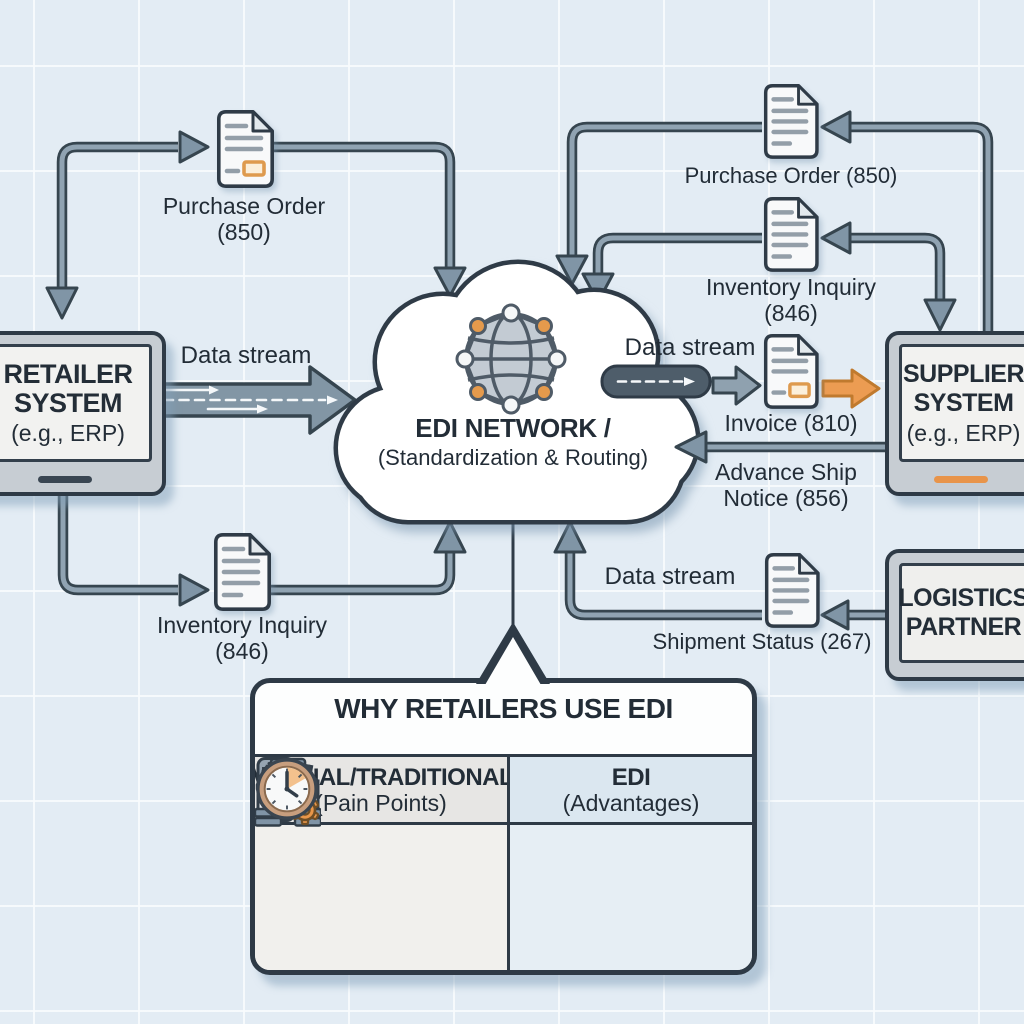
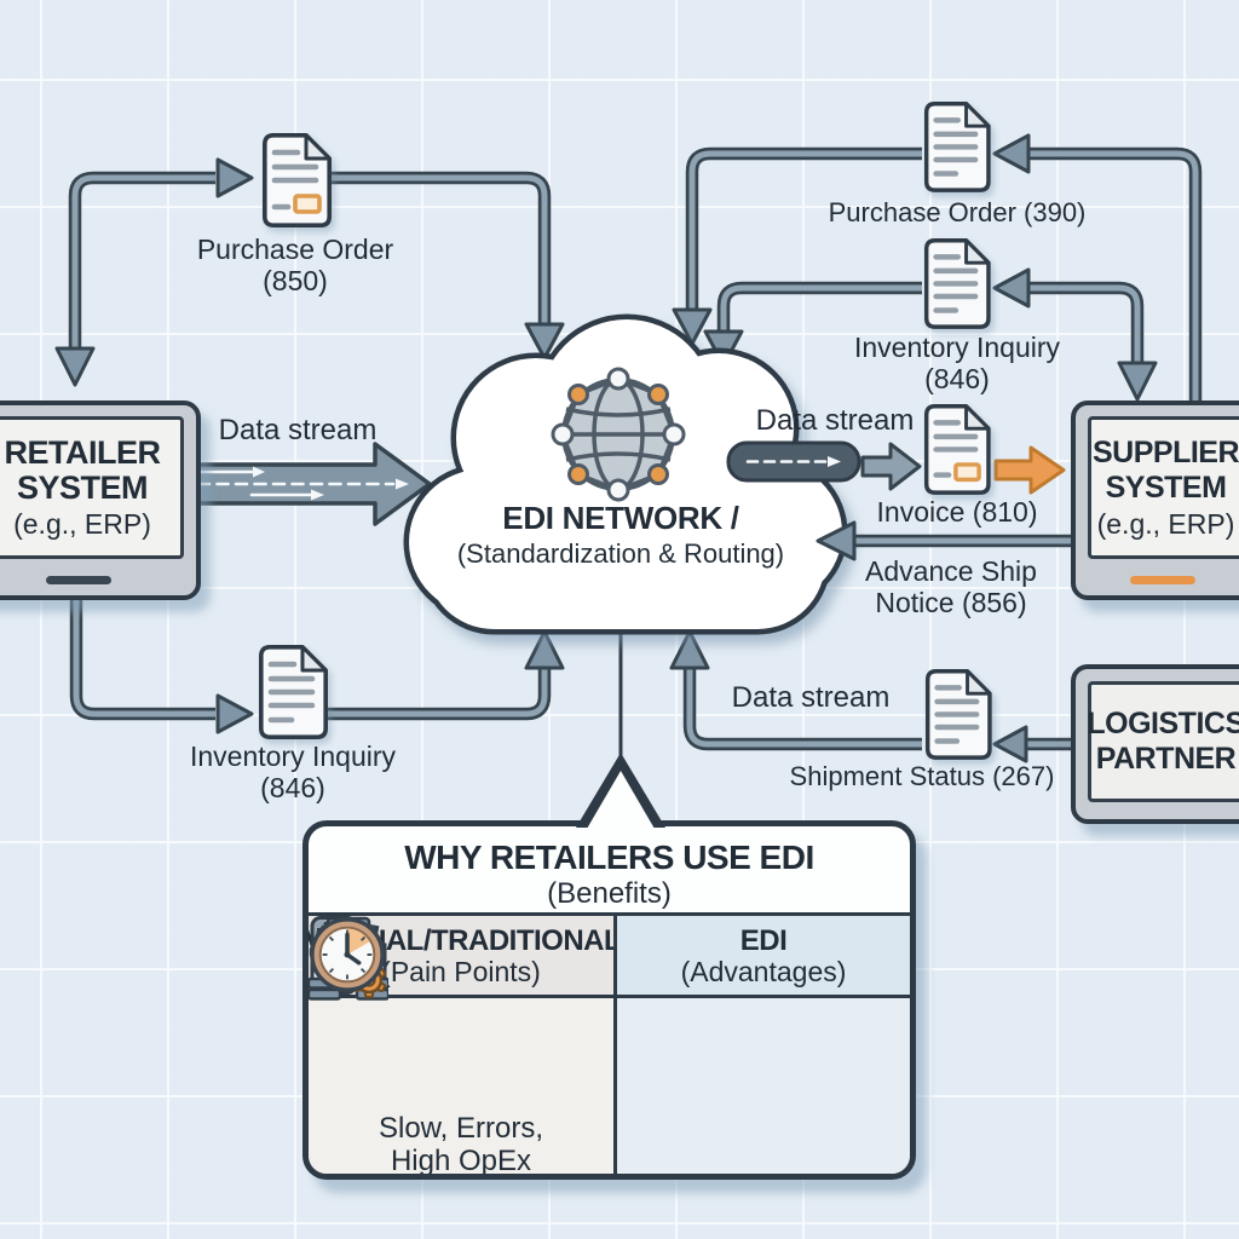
  RETAILER
  SYSTEM
  (e.g., ERP)
  SUPPLIER
  SYSTEM
  (e.g., ERP)
  LOGISTICS
  PARTNER
  EDI NETWORK /
  (Standardization & Routing)
  Purchase Order
  (850)
  Data stream
- Purchase Order (850)
+ Purchase Order (390)
  Inventory Inquiry
  (846)
  Data stream
  Invoice (810)
  Advance Ship
  Notice (856)
  Data stream
  Shipment Status (267)
  Inventory Inquiry
  (846)
  WHY RETAILERS USE EDI
+ (Benefits)
  AL/TRADITIONA
  Pain Points)
  EDI
  (Advantages)
+ Slow, Errors,
+ High OpEx
